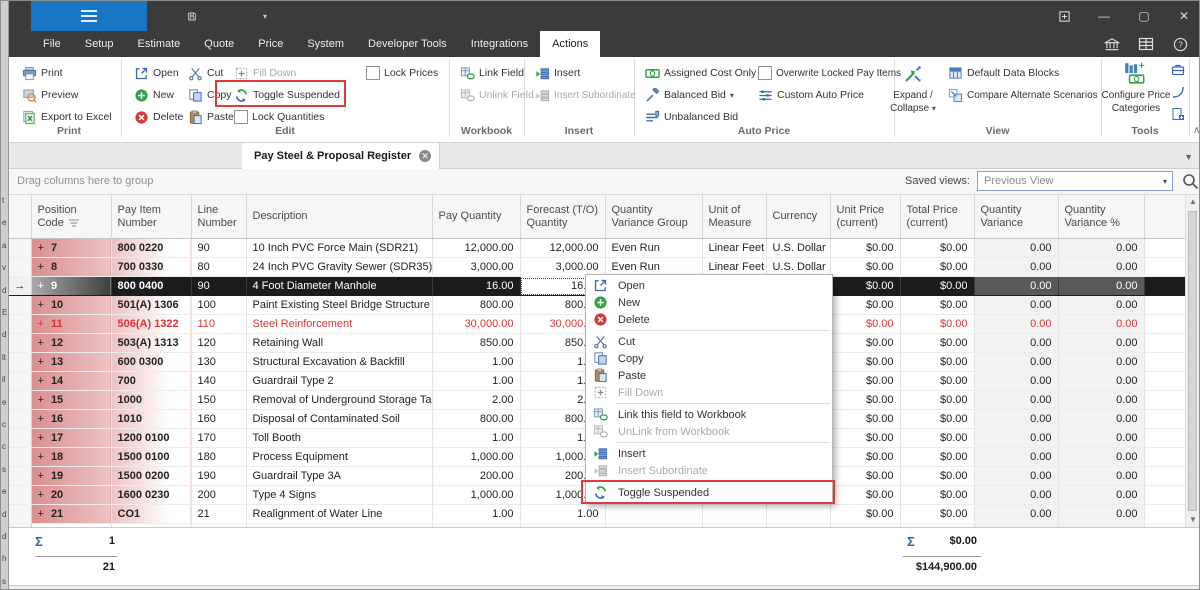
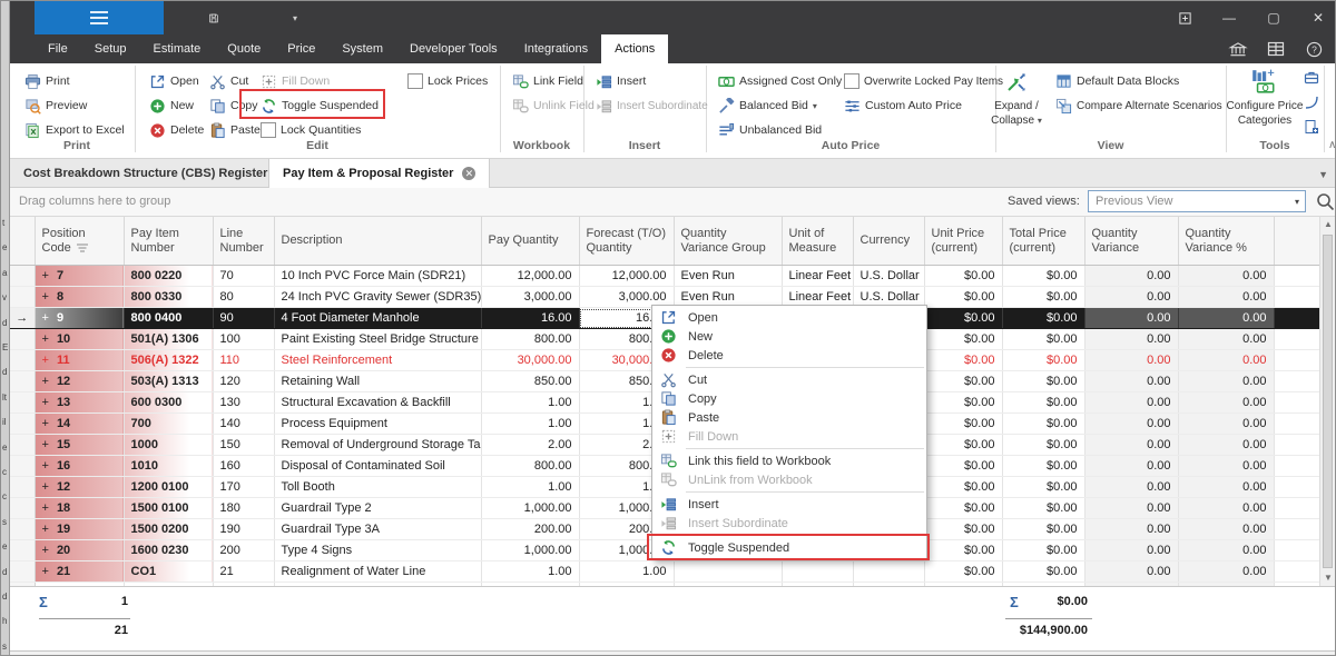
  t
  e
  a
  v
  d
  E
  d
  lt
  il
  e
  c
  c
  s
  e
  d
  d
  h
  s
  ▾
  —
  ▢
  ✕
  File
  Setup
  Estimate
  Quote
  Price
  System
  Developer Tools
  Integrations
  Actions
  ?
  Print
  Preview
  Export to Excel
  Print
  Open
  New
  Delete
  Cut
  Copy
  Paste
  Fill Down
  Toggle Suspended
  Lock Quantities
  Lock Prices
  Edit
  Link Field
  Unlink Field
  Workbook
  Insert
  Insert Subordinate
  Insert
  Assigned Cost Only
  Balanced Bid
  ▾
  Unbalanced Bid
  Overwrite Locked Pay Items
  Custom Auto Price
  Auto Price
  Expand /
  Collapse ▾
  Default Data Blocks
  Compare Alternate Scenarios
  View
  Configure Price
  Categories
  Tools
  ∧
+ Cost Breakdown Structure (CBS) Register
- Pay Steel & Proposal Register ✕
+ Pay Item & Proposal Register ✕
  ▼
  Drag columns here to group
  Saved views:
  Previous View
  ▾
  	Position Code	Pay Item Number	Line Number	Description	Pay Quantity	Forecast (T/O) Quantity	Quantity Variance Group	Unit of Measure	Currency	Unit Price (current)	Total Price (current)	Quantity Variance	Quantity Variance %
- 	+ 7	800 0220	90	10 Inch PVC Force Main (SDR21)	12,000.00	12,000.00	Even Run	Linear Feet	U.S. Dollar	$0.00	$0.00	0.00	0.00
+ 	+ 7	800 0220	70	10 Inch PVC Force Main (SDR21)	12,000.00	12,000.00	Even Run	Linear Feet	U.S. Dollar	$0.00	$0.00	0.00	0.00
- 	+ 8	700 0330	80	24 Inch PVC Gravity Sewer (SDR35)	3,000.00	3,000.00	Even Run	Linear Feet	U.S. Dollar	$0.00	$0.00	0.00	0.00
+ 	+ 8	800 0330	80	24 Inch PVC Gravity Sewer (SDR35)	3,000.00	3,000.00	Even Run	Linear Feet	U.S. Dollar	$0.00	$0.00	0.00	0.00
  →	+ 9	800 0400	90	4 Foot Diameter Manhole	16.00	16				$0.00	$0.00	0.00	0.00
  	+ 10	501(A) 1306	100	Paint Existing Steel Bridge Structure	800.00	800				$0.00	$0.00	0.00	0.00
  	+ 11	506(A) 1322	110	Steel Reinforcement	30,000.00	30,000				$0.00	$0.00	0.00	0.00
  	+ 12	503(A) 1313	120	Retaining Wall	850.00	850				$0.00	$0.00	0.00	0.00
  	+ 13	600 0300	130	Structural Excavation & Backfill	1.00	1				$0.00	$0.00	0.00	0.00
- 	+ 14	700	140	Guardrail Type 2	1.00	1				$0.00	$0.00	0.00	0.00
+ 	+ 14	700	140	Process Equipment	1.00	1				$0.00	$0.00	0.00	0.00
  	+ 15	1000	150	Removal of Underground Storage Ta	2.00	2				$0.00	$0.00	0.00	0.00
  	+ 16	1010	160	Disposal of Contaminated Soil	800.00	800				$0.00	$0.00	0.00	0.00
- 	+ 17	1200 0100	170	Toll Booth	1.00	1				$0.00	$0.00	0.00	0.00
+ 	+ 12	1200 0100	170	Toll Booth	1.00	1				$0.00	$0.00	0.00	0.00
- 	+ 18	1500 0100	180	Process Equipment	1,000.00	1,000				$0.00	$0.00	0.00	0.00
+ 	+ 18	1500 0100	180	Guardrail Type 2	1,000.00	1,000				$0.00	$0.00	0.00	0.00
  	+ 19	1500 0200	190	Guardrail Type 3A	200.00	200				$0.00	$0.00	0.00	0.00
  	+ 20	1600 0230	200	Type 4 Signs	1,000.00	1,000				$0.00	$0.00	0.00	0.00
  	+ 21	CO1	21	Realignment of Water Line	1.00	1.00				$0.00	$0.00	0.00	0.00
  ▲
  ▼
  Σ
  1
  21
  Σ
  $0.00
  $144,900.00
  Open
  New
  Delete
  Cut
  Copy
  Paste
  Fill Down
  Link this field to Workbook
  UnLink from Workbook
  Insert
  Insert Subordinate
  Toggle Suspended
